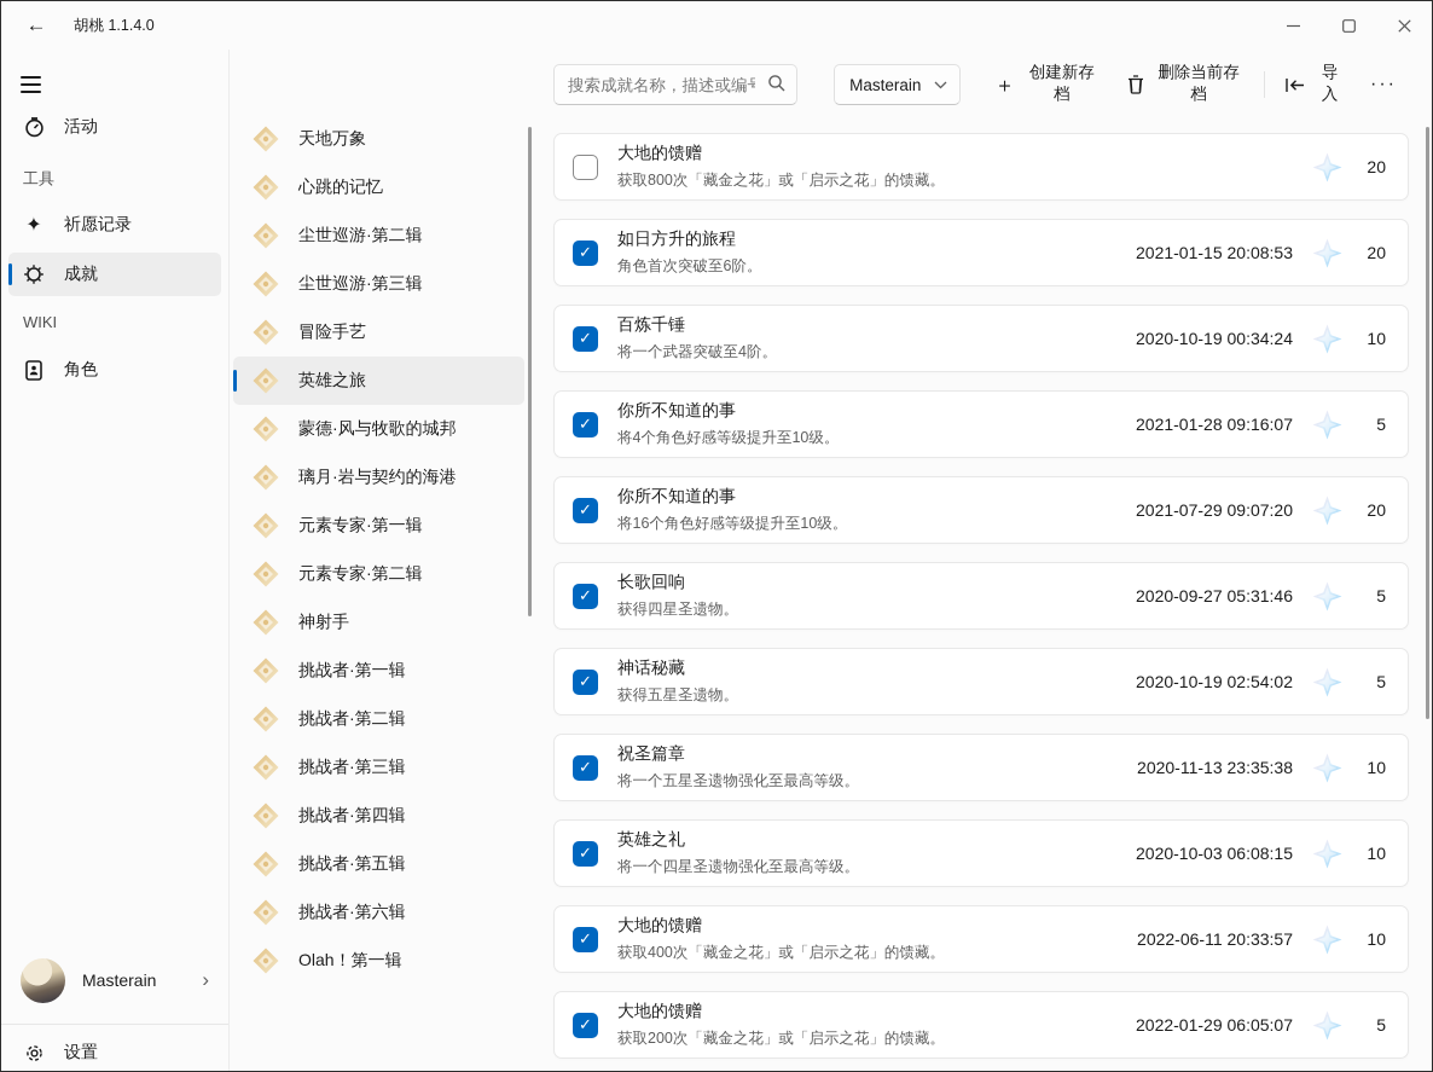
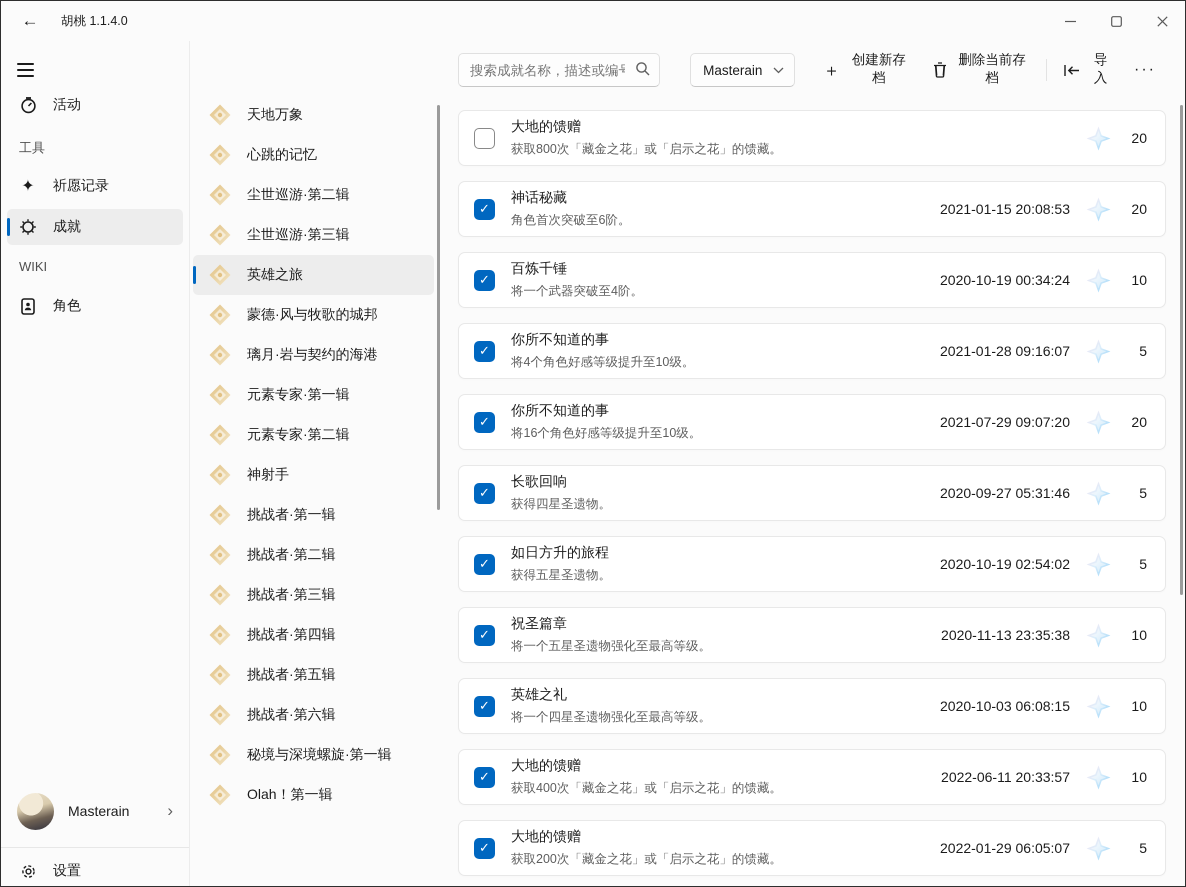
  ←
  胡桃 1.1.4.0
  活动
  工具
  ✦
  祈愿记录
  成就
  WIKI
  角色
  Masterain
  ›
  设置
  天地万象
  心跳的记忆
  尘世巡游·第二辑
  尘世巡游·第三辑
- 冒险手艺
  英雄之旅
  蒙德·风与牧歌的城邦
  璃月·岩与契约的海港
  元素专家·第一辑
  元素专家·第二辑
  神射手
  挑战者·第一辑
  挑战者·第二辑
  挑战者·第三辑
  挑战者·第四辑
  挑战者·第五辑
  挑战者·第六辑
+ 秘境与深境螺旋·第一辑
  Olah！第一辑
  搜索成就名称，描述或编
  Masterain
  ＋
  创建新存档
  删除当前存档
  导入
  ···
  大地的馈赠
  获取800次「藏金之花」或「启示之花」的馈藏。
  20
- 如日方升的旅程
+ 神话秘藏
  角色首次突破至6阶。
  2021-01-15 20:08:53
  20
  百炼千锤
  将一个武器突破至4阶。
  2020-10-19 00:34:24
  10
  你所不知道的事
  将4个角色好感等级提升至10级。
  2021-01-28 09:16:07
  5
  你所不知道的事
  将16个角色好感等级提升至10级。
  2021-07-29 09:07:20
  20
  长歌回响
  获得四星圣遗物。
  2020-09-27 05:31:46
  5
- 神话秘藏
+ 如日方升的旅程
  获得五星圣遗物。
  2020-10-19 02:54:02
  5
  祝圣篇章
  将一个五星圣遗物强化至最高等级。
  2020-11-13 23:35:38
  10
  英雄之礼
  将一个四星圣遗物强化至最高等级。
  2020-10-03 06:08:15
  10
  大地的馈赠
  获取400次「藏金之花」或「启示之花」的馈藏。
  2022-06-11 20:33:57
  10
  大地的馈赠
  获取200次「藏金之花」或「启示之花」的馈藏。
  2022-01-29 06:05:07
  5
